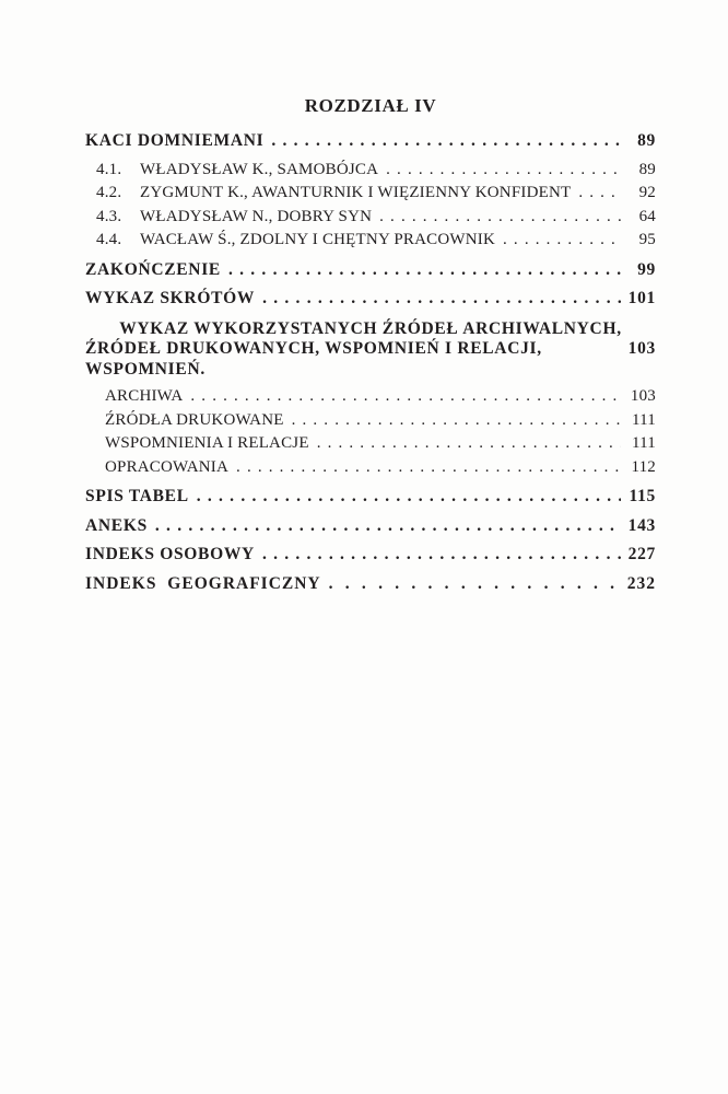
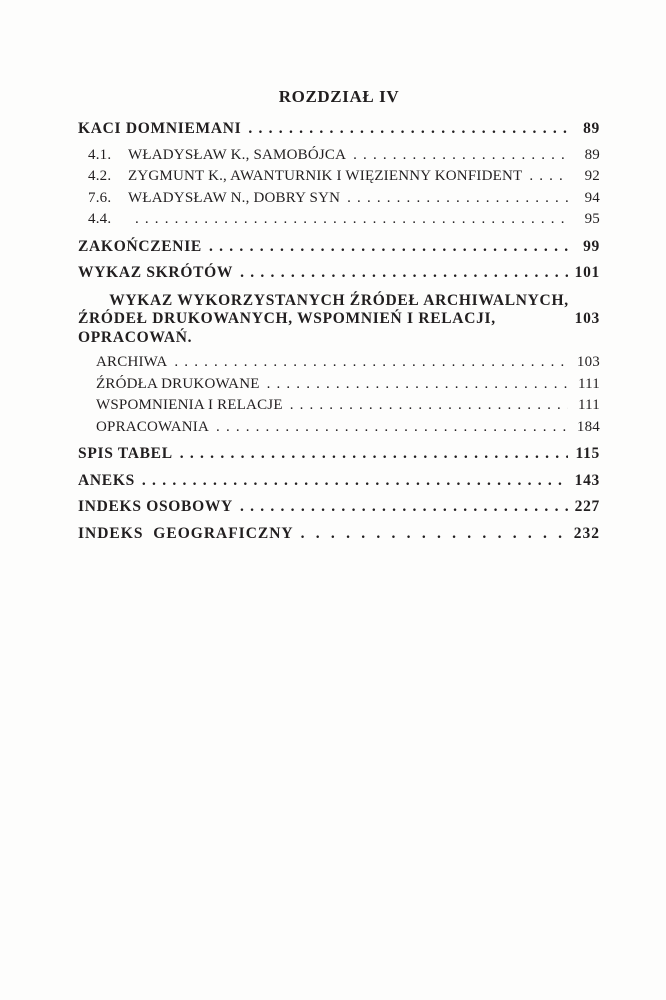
  ROZDZIAŁ IV
  KACI DOMNIEMANI
  89
  4.1.
  WŁADYSŁAW K., SAMOBÓJCA
  89
  4.2.
  ZYGMUNT K., AWANTURNIK I WIĘZIENNY KONFIDENT
  92
- 4.3.
+ 7.6.
  WŁADYSŁAW N., DOBRY SYN
- 64
+ 94
  4.4.
- WACŁAW Ś., ZDOLNY I CHĘTNY PRACOWNIK
  95
  ZAKOŃCZENIE
  99
  WYKAZ SKRÓTÓW
  101
  WYKAZ WYKORZYSTANYCH ŹRÓDEŁ ARCHIWALNYCH,
- ŹRÓDEŁ DRUKOWANYCH, WSPOMNIEŃ I RELACJI, WSPOMNIEŃ.
+ ŹRÓDEŁ DRUKOWANYCH, WSPOMNIEŃ I RELACJI, OPRACOWAŃ.
  103
  ARCHIWA
  103
  ŹRÓDŁA DRUKOWANE
  111
  WSPOMNIENIA I RELACJE
  111
  OPRACOWANIA
- 112
+ 184
  SPIS TABEL
  115
  ANEKS
  143
  INDEKS OSOBOWY
  227
  INDEKS GEOGRAFICZNY
  232
